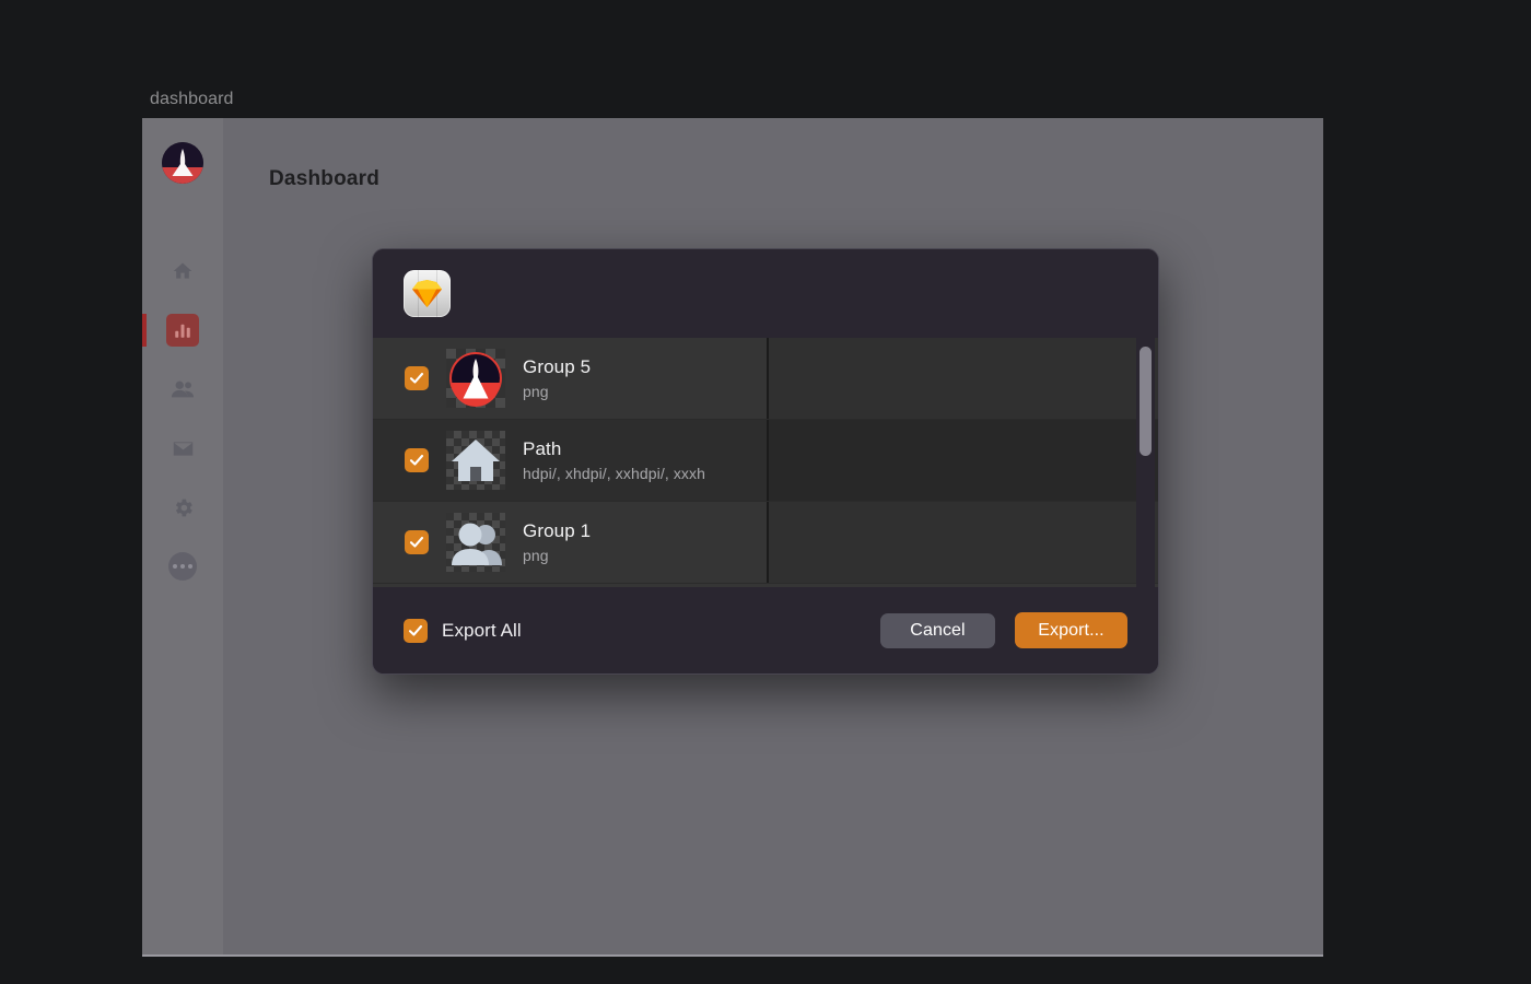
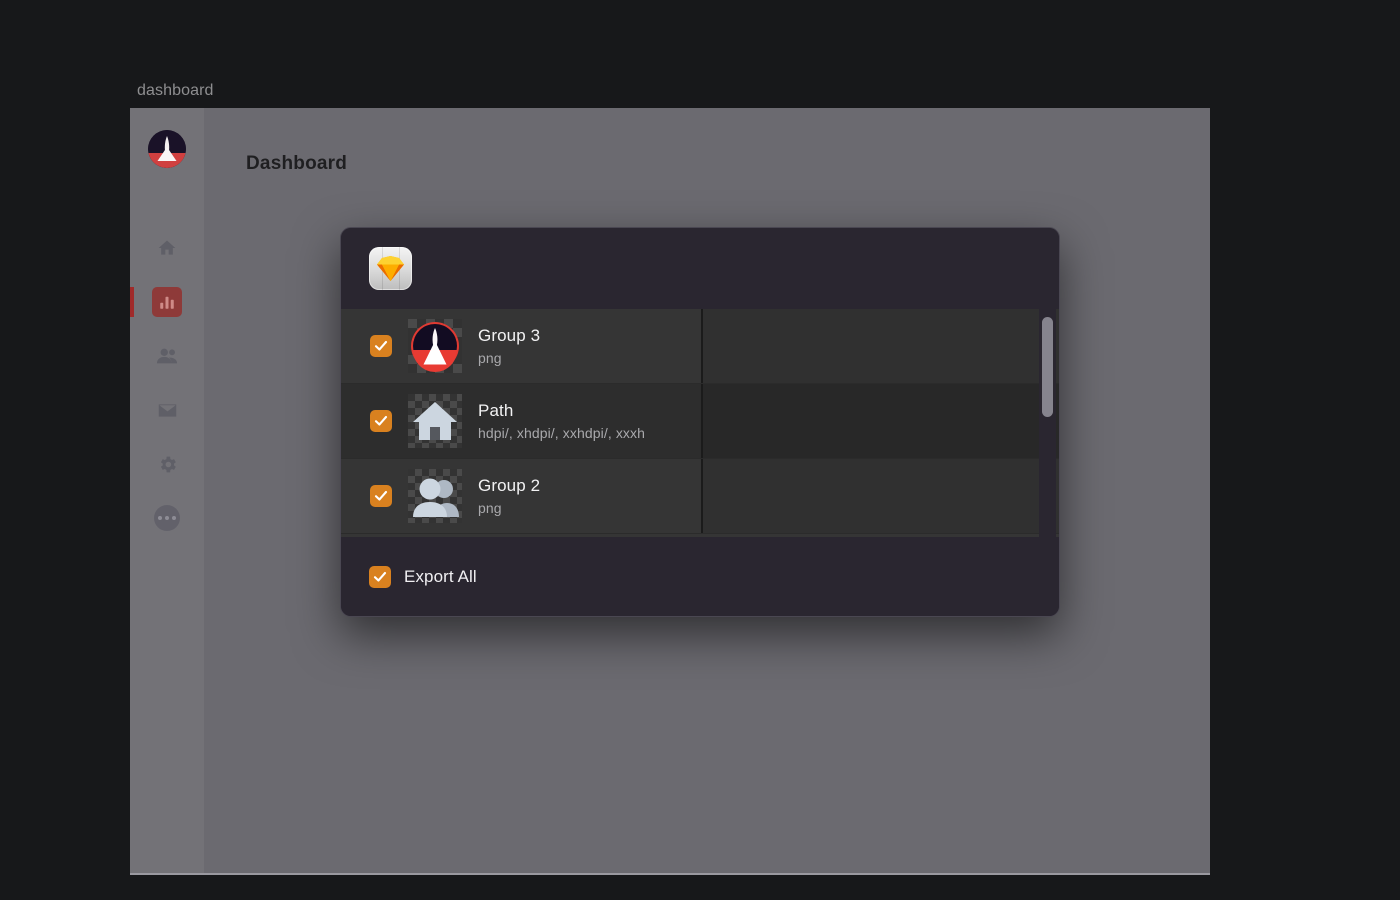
  dashboard
  Dashboard
- Group 5
+ Group 3
  png
  Path
  hdpi/, xhdpi/, xxhdpi/, xxxh
- Group 1
+ Group 2
  png
  Export All
- Cancel
- Export...
